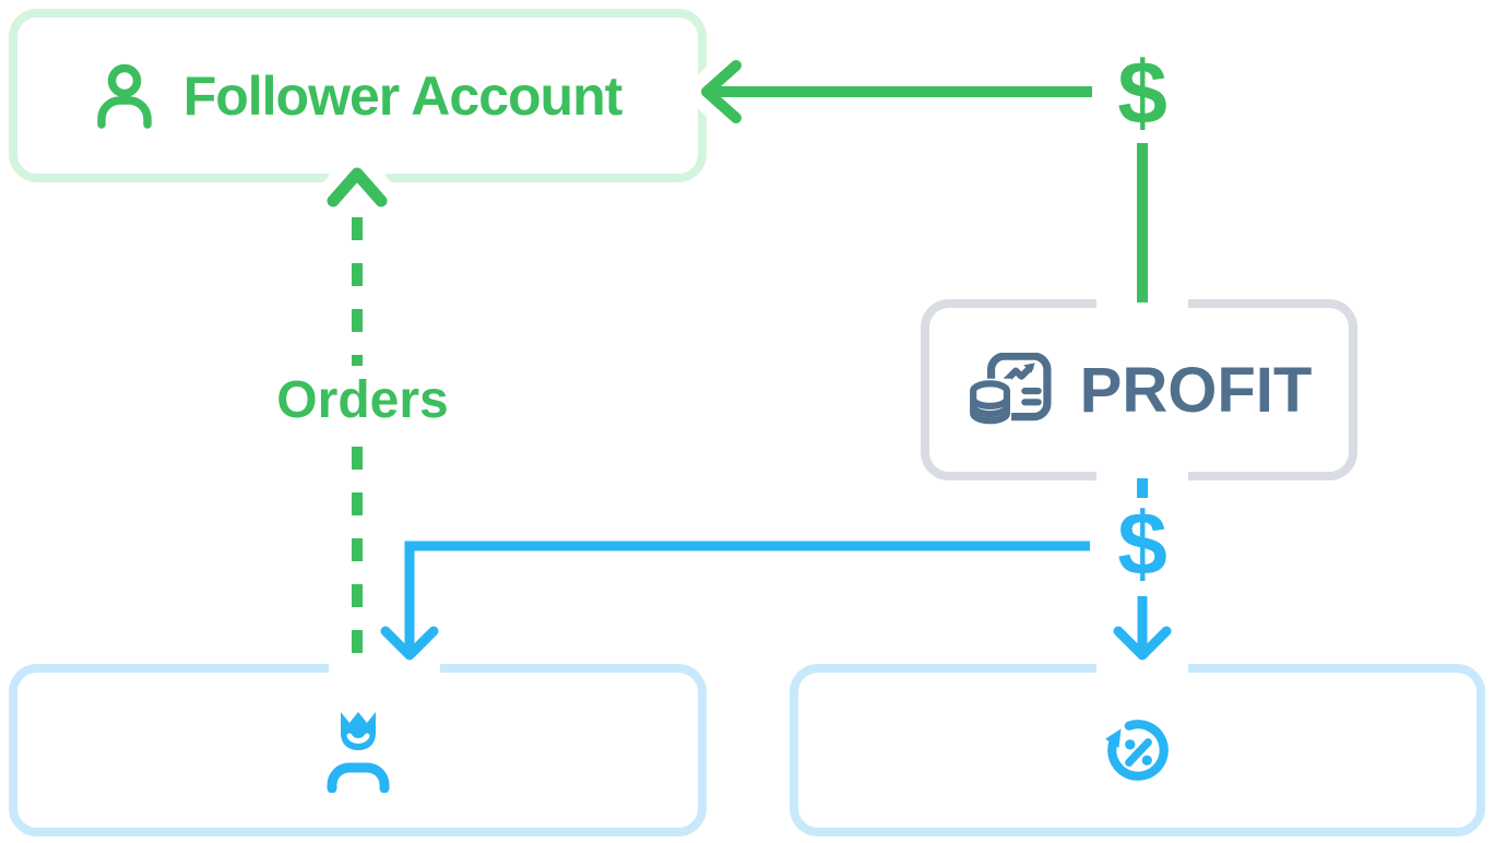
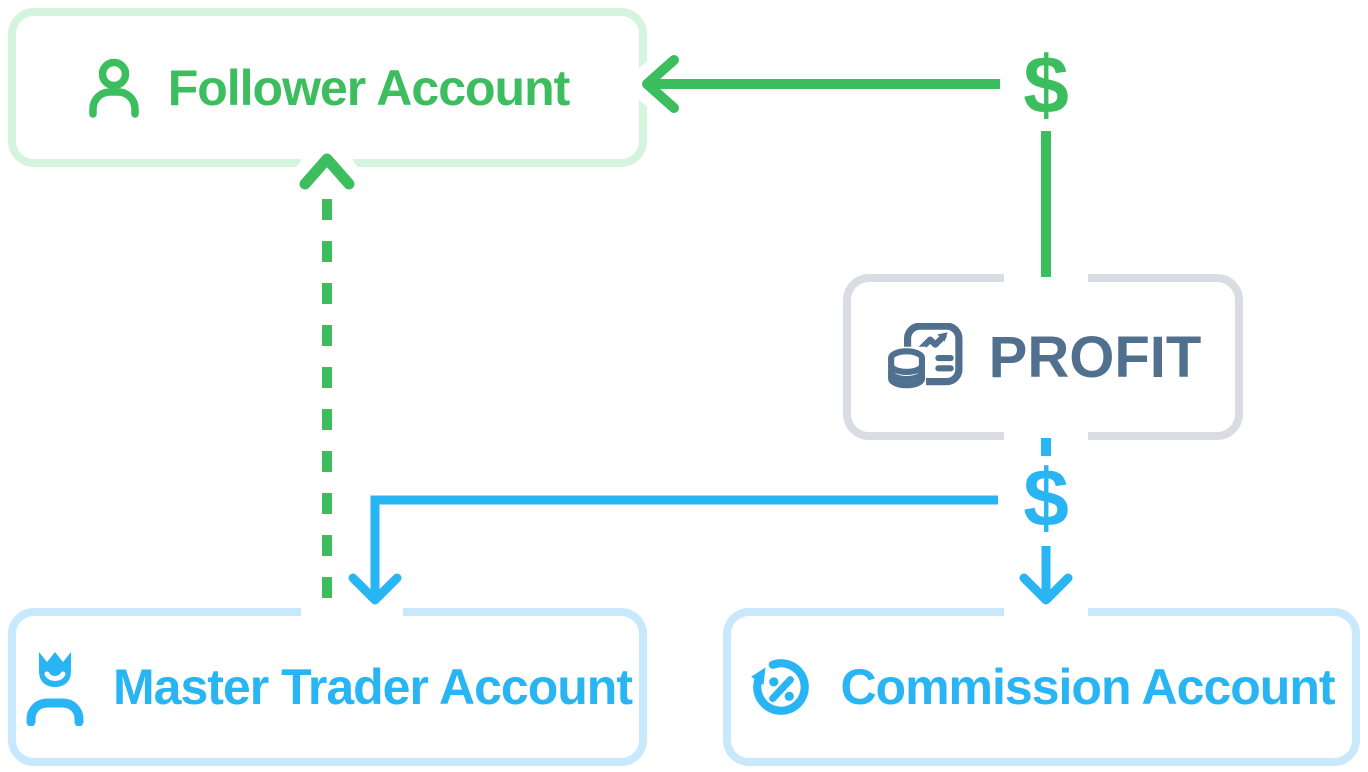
  Follower Account
  PROFIT
+ Master Trader Account
+ Commission Account
  $
  $
- Orders
